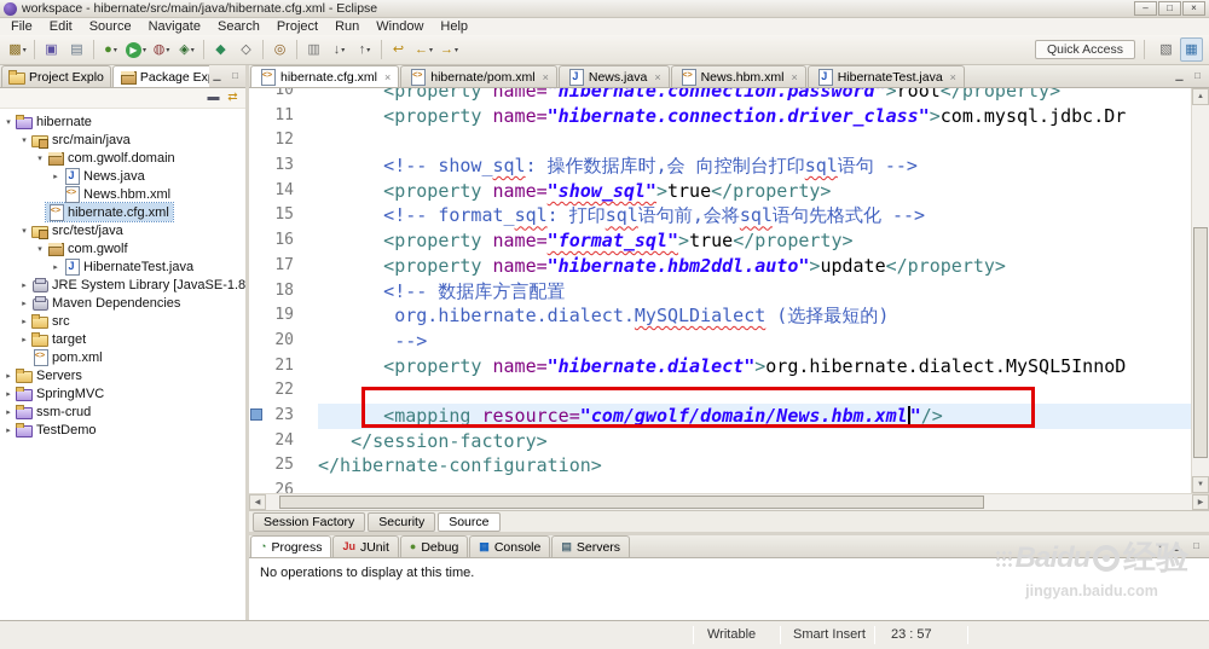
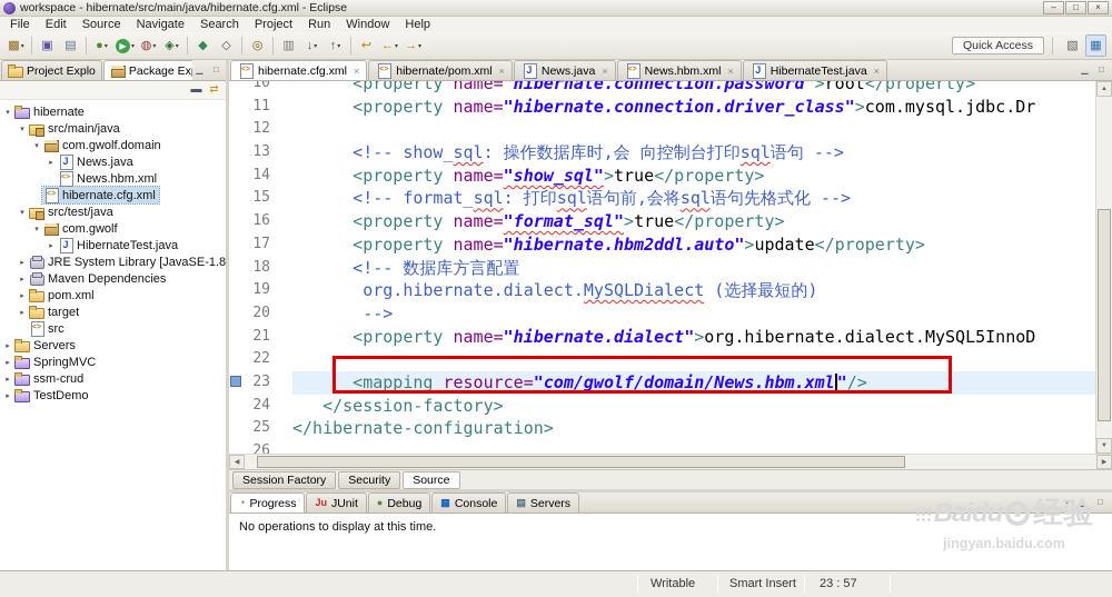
  workspace - hibernate/src/main/java/hibernate.cfg.xml - Eclipse
  –
  □
  ×
  File
  Edit
  Source
  Navigate
  Search
  Project
  Run
  Window
  Help
  ▩
  ▣
  ▤
  ●
  ▶
  ◍
  ◈
  ◆
  ◇
  ◎
  ▥
  ↓
  ↑
  ↩
  ←
  →
  Quick Access
  ▧
  ▦
  Project Explo
  Package Ex
  ▁
  □
  ▬
  ⇄
  hibernate
  src/main/java
  com.gwolf.domain
  News.java
  News.hbm.xml
  hibernate.cfg.xml
  src/test/java
  com.gwolf
  HibernateTest.java
  JRE System Library [JavaSE-1.8
  Maven Dependencies
- src
+ pom.xml
  target
- pom.xml
+ src
  Servers
  SpringMVC
  ssm-crud
  TestDemo
  hibernate.cfg.xml
  ×
  hibernate/pom.xml
  ×
  News.java
  ×
  News.hbm.xml
  ×
  HibernateTest.java
  ×
  ▁
  □
  10
  11
  12
  13
  14
  15
  16
  17
  18
  19
  20
  21
  22
  23
  24
  25
  26
  <property name="hibernate.connection.password">root</property>
  <property name="hibernate.connection.driver_class">com.mysql.jdbc.Dr
  <!-- show_sql: 操作数据库时,会 向控制台打印sql语句 -->
  <property name="show_sql">true</property>
  <!-- format_sql: 打印sql语句前,会将sql语句先格式化 -->
  <property name="format_sql">true</property>
  <property name="hibernate.hbm2ddl.auto">update</property>
  <!-- 数据库方言配置
  org.hibernate.dialect.MySQLDialect (选择最短的)
  -->
  <property name="hibernate.dialect">org.hibernate.dialect.MySQL5InnoD
  <mapping resource="com/gwolf/domain/News.hbm.xml"/>
  </session-factory>
  </hibernate-configuration>
  Session Factory
  Security
  Source
  ◔
  Progress
  Ju
  JUnit
  ●
  Debug
  ▦
  Console
  ▤
  Servers
  ▾
  ▁
  □
  No operations to display at this time.
  Writable
  Smart Insert
  23 : 57
  Baidu
  经验
  jingyan.baidu.com
